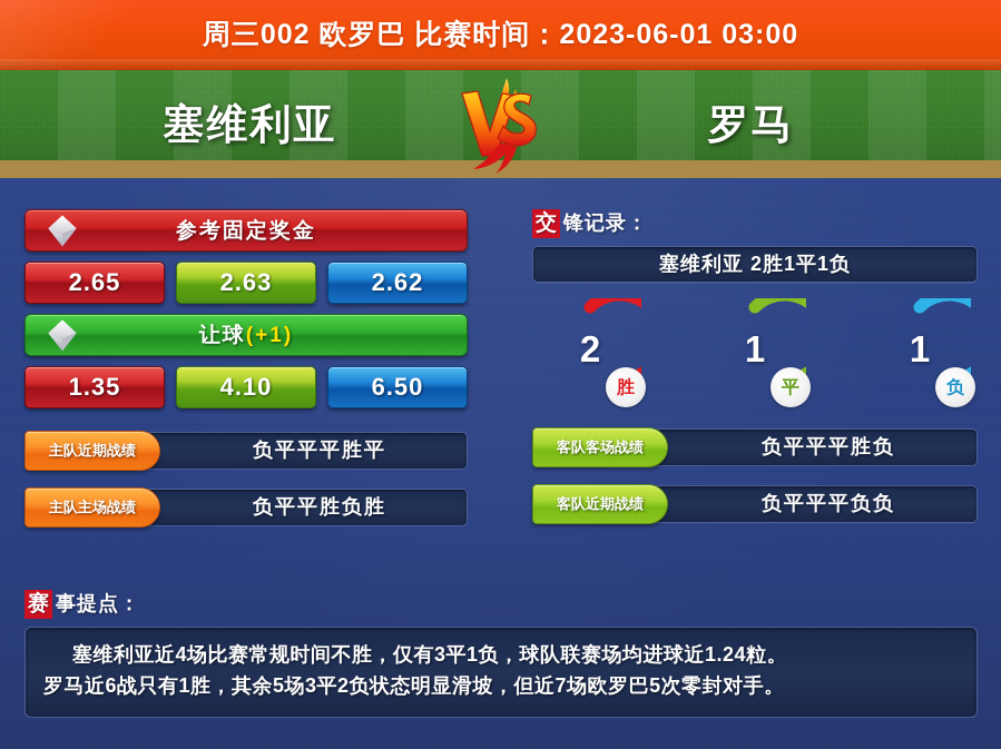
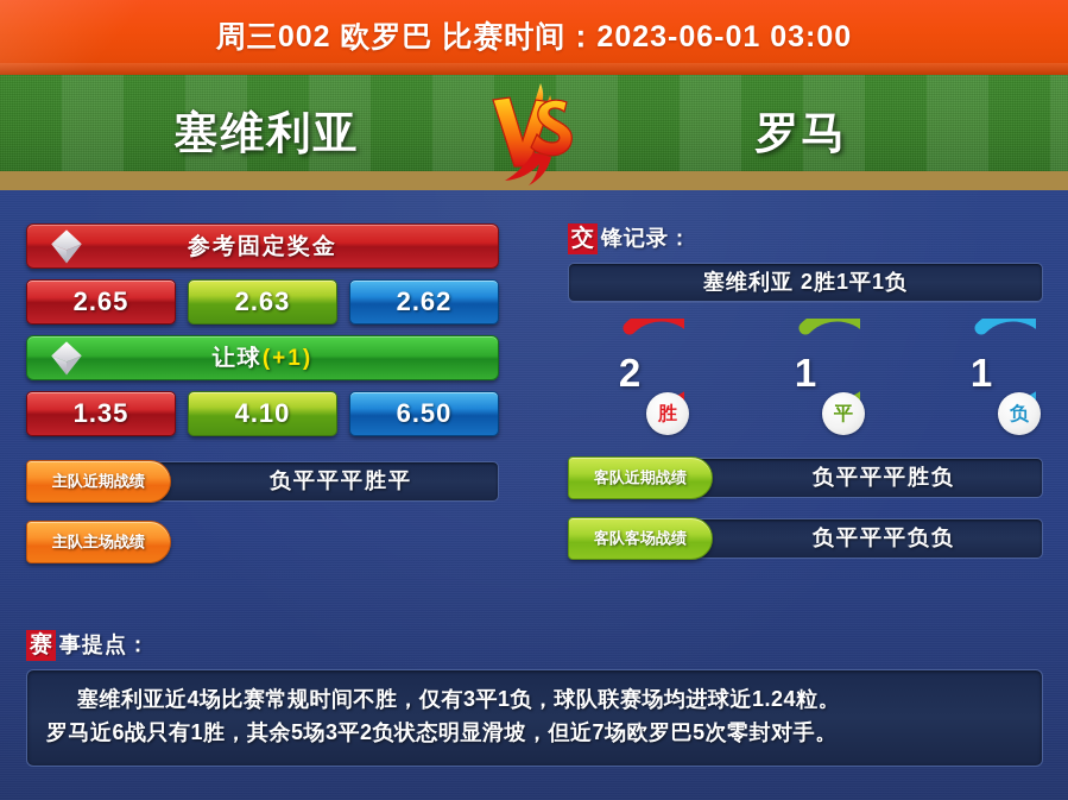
  周三002 欧罗巴 比赛时间：2023-06-01 03:00
  塞维利亚
  罗马
  参考固定奖金
  2.65
  2.63
  2.62
  让球(+1)
  1.35
  4.10
  6.50
  主队近期战绩
  负平平平胜平
  主队主场战绩
- 负平平胜负胜
  交
  锋记录：
  塞维利亚 2胜1平1负
  2
  胜
  1
  平
  1
  负
- 客队客场战绩
+ 客队近期战绩
  负平平平胜负
- 客队近期战绩
+ 客队客场战绩
  负平平平负负
  赛
  事提点：
  塞维利亚近4场比赛常规时间不胜，仅有3平1负，球队联赛场均进球近1.24粒。
  罗马近6战只有1胜，其余5场3平2负状态明显滑坡，但近7场欧罗巴5次零封对手。
